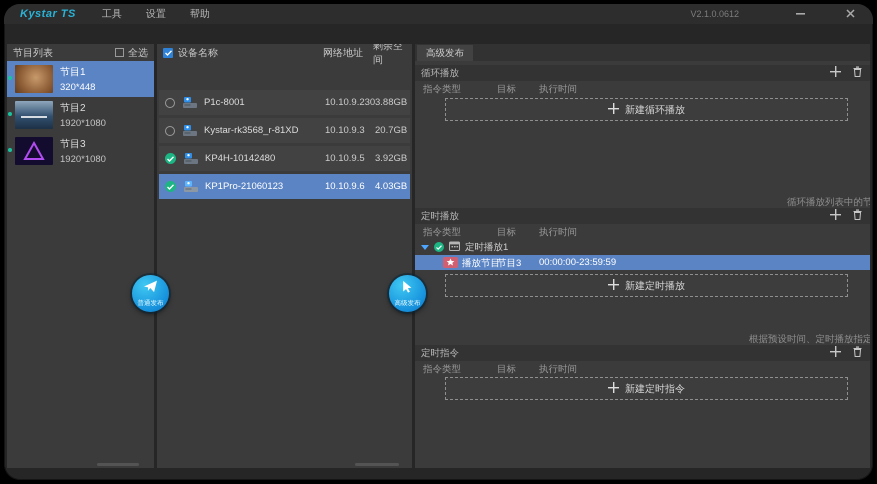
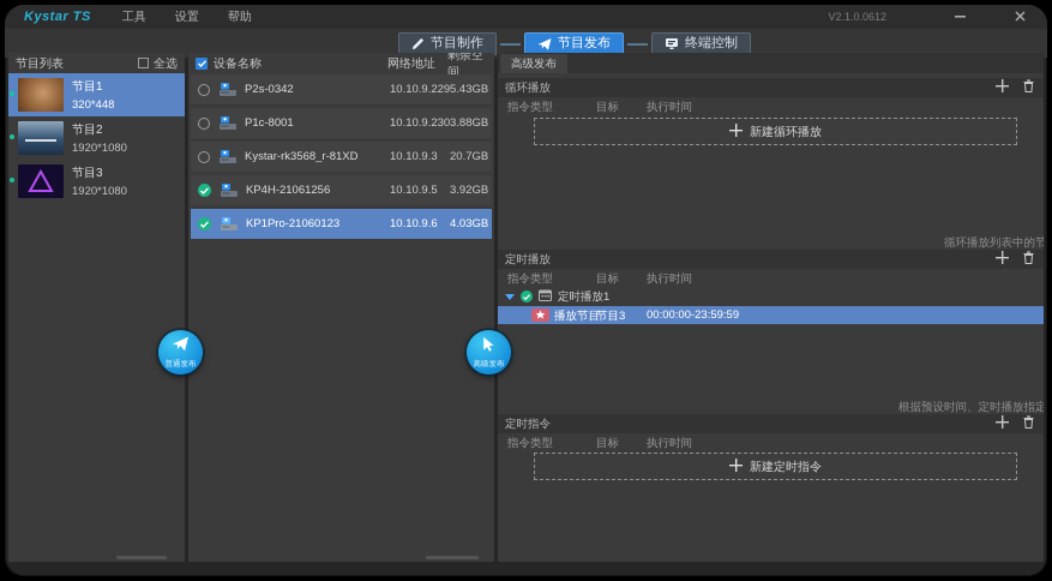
  Kystar TS
  工具
  设置
  帮助
  V2.1.0.0612
+ 节目制作
+ 节目发布
+ 终端控制
  节目列表
  全选
  节目1
  320*448
  节目2
  1920*1080
  节目3
  1920*1080
  设备名称
  网络地址
  剩余空间
+ P2s-0342
+ 10.10.9.229
+ 5.43GB
  P1c-8001
  10.10.9.230
  3.88GB
  Kystar-rk3568_r-81XD
  10.10.9.3
  20.7GB
- KP4H-10142480
+ KP4H-21061256
  10.10.9.5
  3.92GB
  KP1Pro-21060123
  10.10.9.6
  4.03GB
  高级发布
  循环播放
  指令类型
  目标
  执行时间
  新建循环播放
  循环播放列表中的节
  定时播放
  指令类型
  目标
  执行时间
  定时播放1
  播放节目
  节目3
  00:00:00-23:59:59
- 新建定时播放
  根据预设时间、定时播放指定
  定时指令
  指令类型
  目标
  执行时间
  新建定时指令
